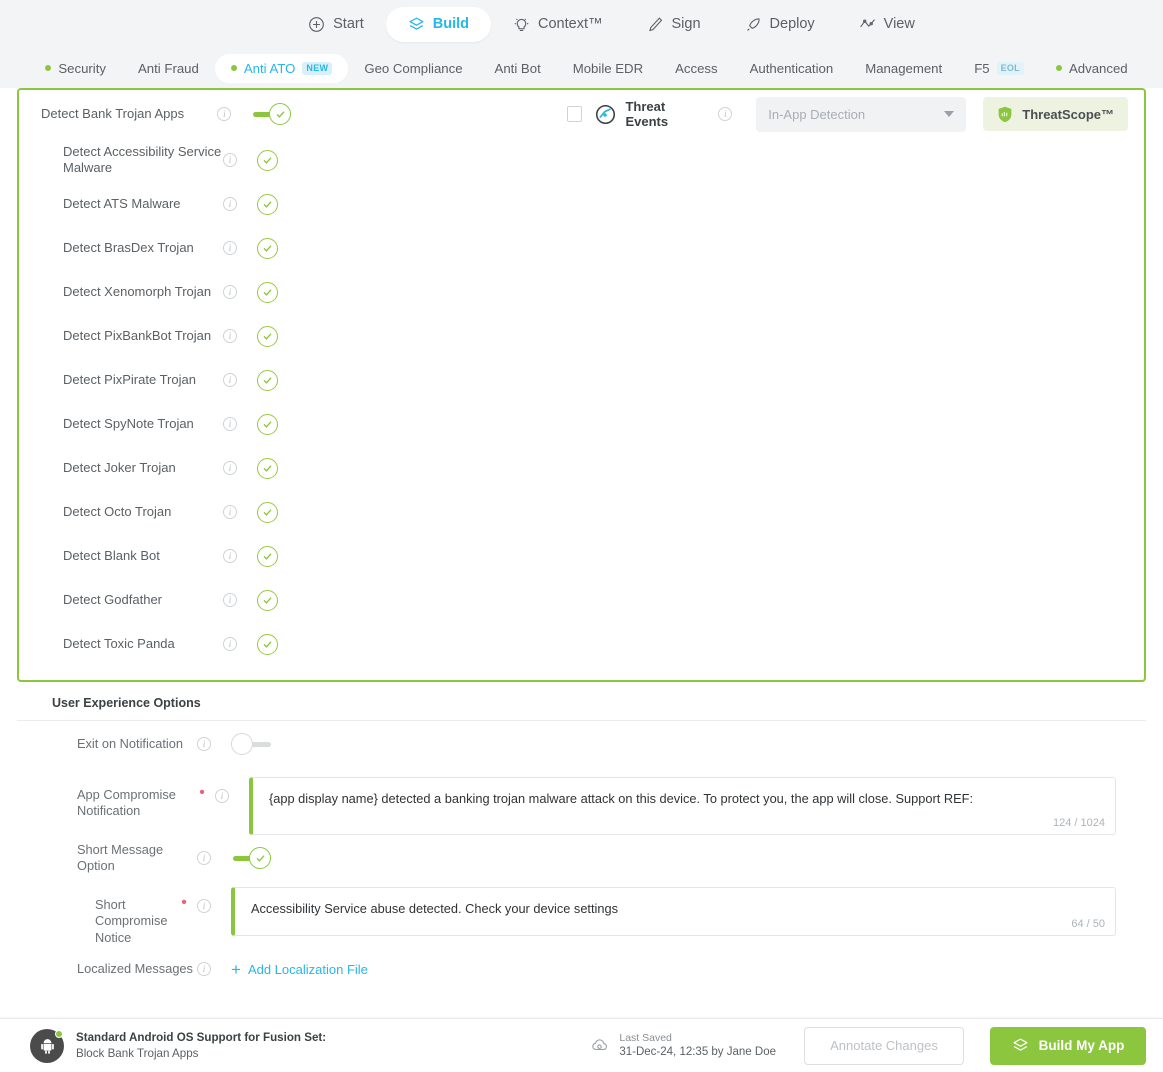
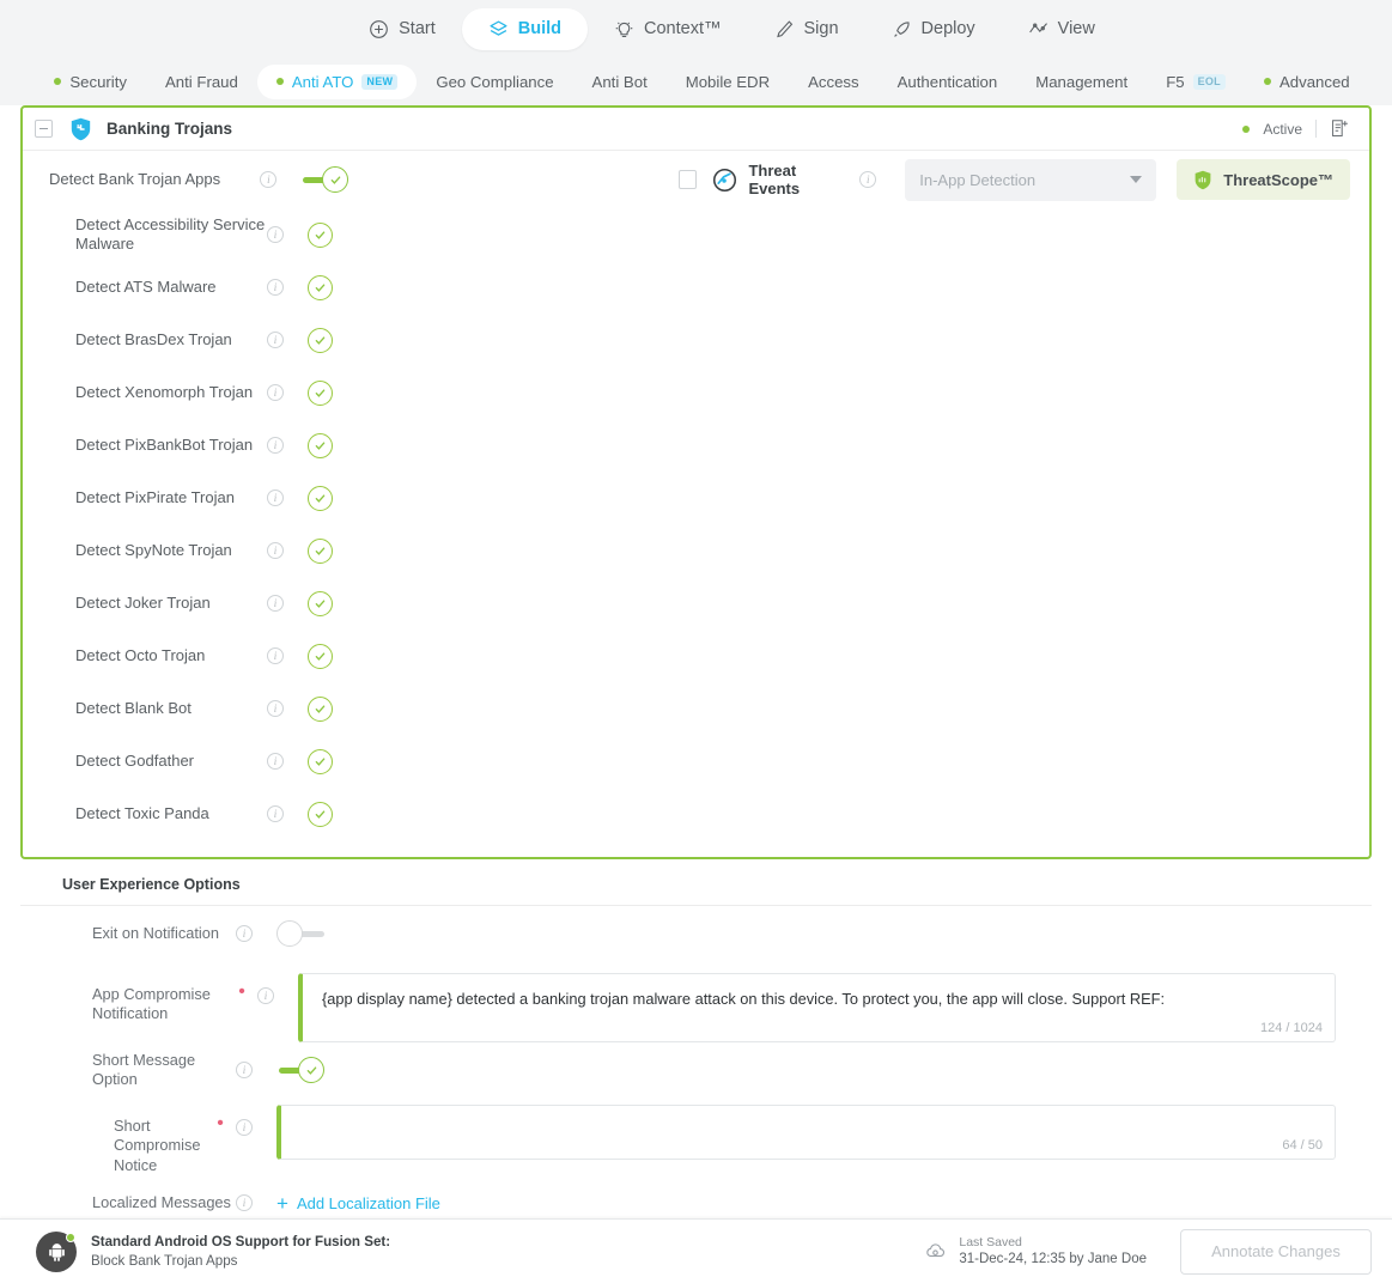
  Start
  Build
  Context™
  Sign
  Deploy
  View
  Security
  Anti Fraud
  Anti ATO
  NEW
  Geo Compliance
  Anti Bot
  Mobile EDR
  Access
  Authentication
  Management
  F5
  EOL
  Advanced
+ Banking Trojans
+ Active
  Detect Bank Trojan Apps
  i
  Threat Events
  i
  In-App Detection
  ThreatScope™
  Detect Accessibility Service Malware
  i
  Detect ATS Malware
  i
  Detect BrasDex Trojan
  i
  Detect Xenomorph Trojan
  i
  Detect PixBankBot Trojan
  i
  Detect PixPirate Trojan
  i
  Detect SpyNote Trojan
  i
  Detect Joker Trojan
  i
  Detect Octo Trojan
  i
  Detect Blank Bot
  i
  Detect Godfather
  i
  Detect Toxic Panda
  i
  User Experience Options
  Exit on Notification
  i
  App Compromise Notification
  •
  i
  {app display name} detected a banking trojan malware attack on this device. To protect you, the app will close. Support REF:
  124 / 1024
  Short Message Option
  i
  Short Compromise Notice
  •
  i
- Accessibility Service abuse detected. Check your device settings
  64 / 50
  Localized Messages
  i
  +
  Add Localization File
  Standard Android OS Support for Fusion Set:
  Block Bank Trojan Apps
  Last Saved
  31-Dec-24, 12:35 by Jane Doe
  Annotate Changes
- Build My App
